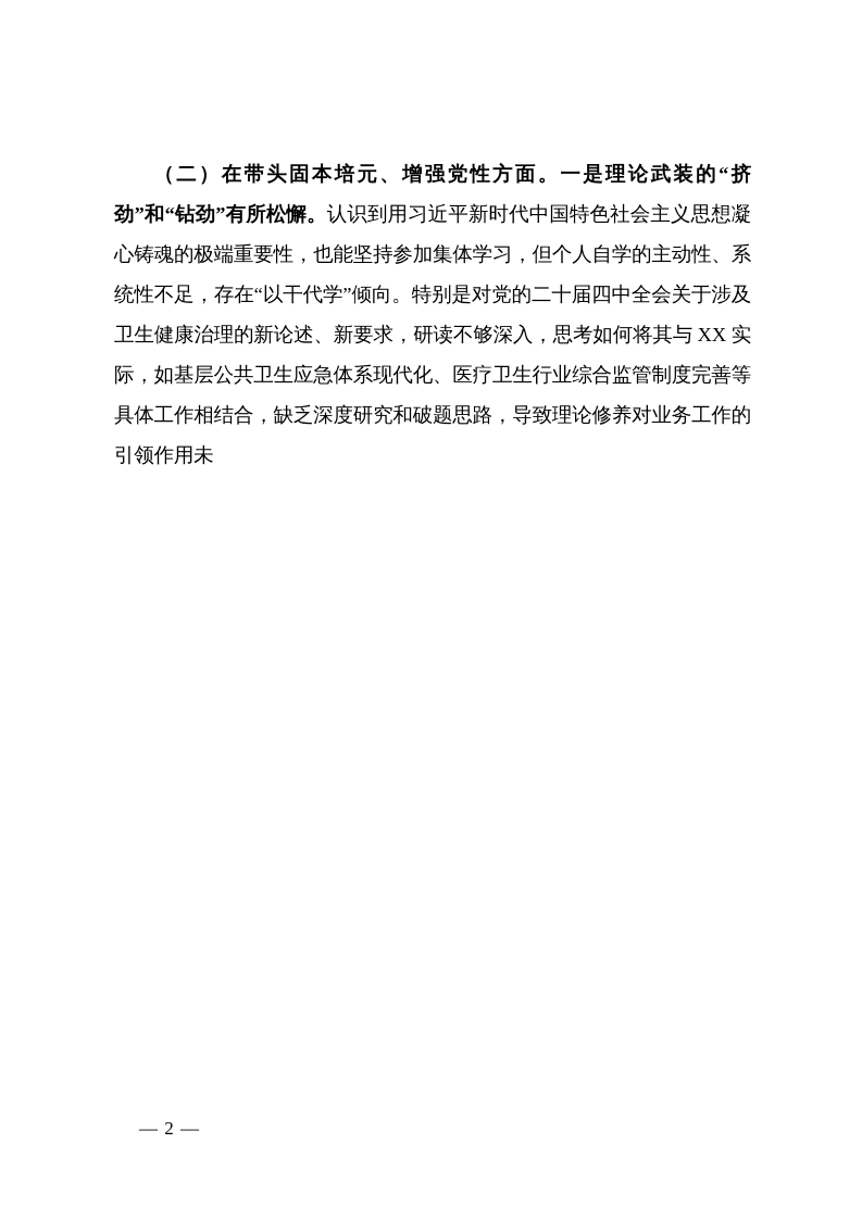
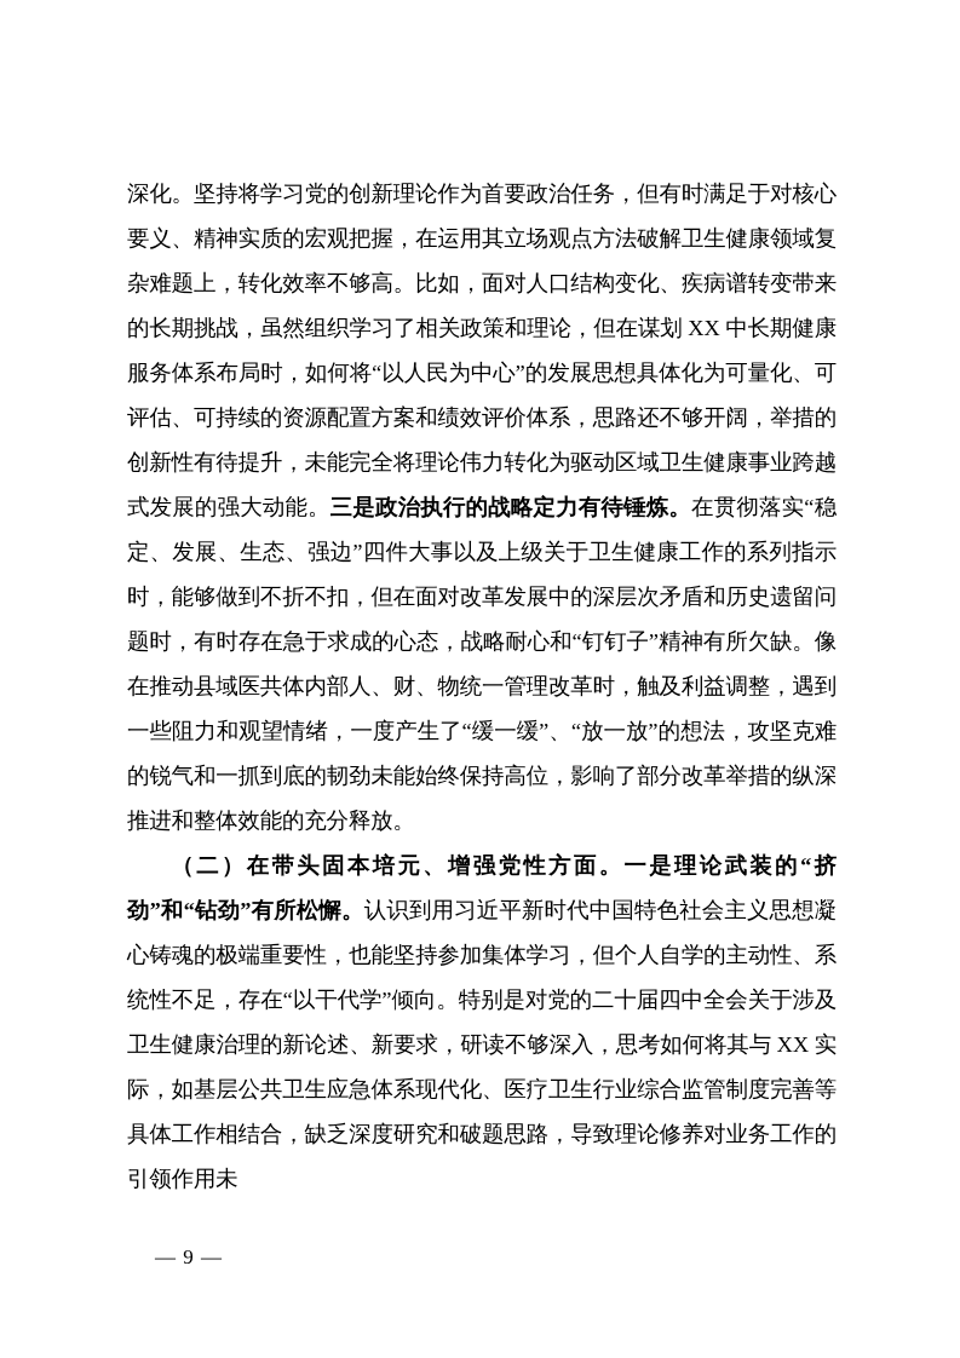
+ 深化。坚持将学习党的创新理论作为首要政治任务，但有时满足于对核心要义、精神实质的宏观把握，在运用其立场观点方法破解卫生健康领域复杂难题上，转化效率不够高。比如，面对人口结构变化、疾病谱转变带来的长期挑战，虽然组织学习了相关政策和理论，但在谋划 XX 中长期健康服务体系布局时，如何将“以人民为中心”的发展思想具体化为可量化、可评估、可持续的资源配置方案和绩效评价体系，思路还不够开阔，举措的创新性有待提升，未能完全将理论伟力转化为驱动区域卫生健康事业跨越式发展的强大动能。三是政治执行的战略定力有待锤炼。在贯彻落实“稳定、发展、生态、强边”四件大事以及上级关于卫生健康工作的系列指示时，能够做到不折不扣，但在面对改革发展中的深层次矛盾和历史遗留问题时，有时存在急于求成的心态，战略耐心和“钉钉子”精神有所欠缺。像在推动县域医共体内部人、财、物统一管理改革时，触及利益调整，遇到一些阻力和观望情绪，一度产生了“缓一缓”、“放一放”的想法，攻坚克难的锐气和一抓到底的韧劲未能始终保持高位，影响了部分改革举措的纵深推进和整体效能的充分释放。
  （二）在带头固本培元、增强党性方面。一是理论武装的“挤劲”和“钻劲”有所松懈。认识到用习近平新时代中国特色社会主义思想凝心铸魂的极端重要性，也能坚持参加集体学习，但个人自学的主动性、系统性不足，存在“以干代学”倾向。特别是对党的二十届四中全会关于涉及卫生健康治理的新论述、新要求，研读不够深入，思考如何将其与 XX 实际，如基层公共卫生应急体系现代化、医疗卫生行业综合监管制度完善等具体工作相结合，缺乏深度研究和破题思路，导致理论修养对业务工作的引领作用未
- — 2 —
+ — 9 —
